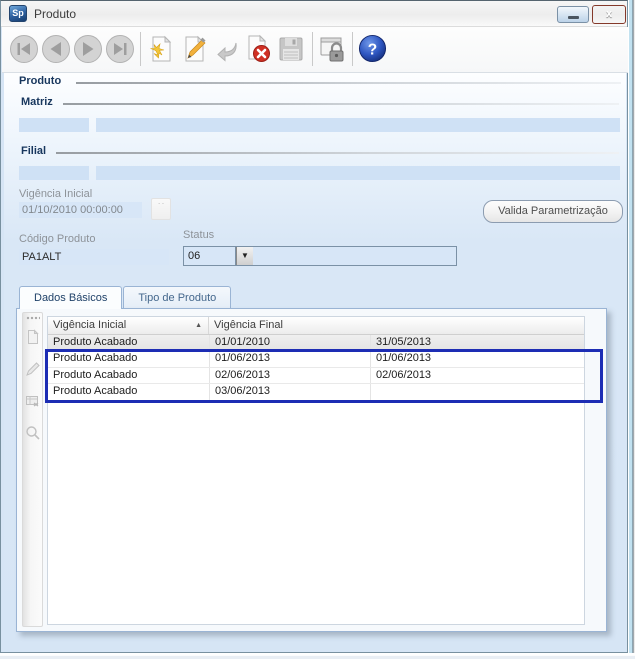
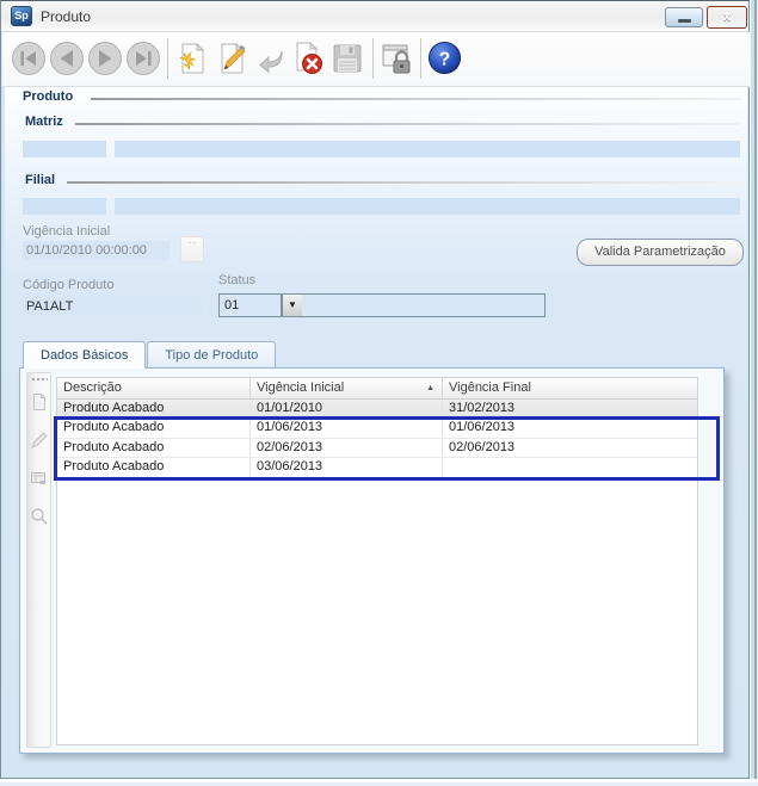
  Sp
  Produto
  x
  ?
  Produto
  Matriz
  Filial
  Vigência Inicial
  01/10/2010 00:00:00
  Valida Parametrização
  Código Produto
  PA1ALT
  Status
- 06
+ 01
  ▼
  Dados Básicos
  Tipo de Produto
+ Descrição
  Vigência Inicial
  Vigência Final
  Produto Acabado
  01/01/2010
- 31/05/2013
+ 31/02/2013
  Produto Acabado
  01/06/2013
  01/06/2013
  Produto Acabado
  02/06/2013
  02/06/2013
  Produto Acabado
  03/06/2013
